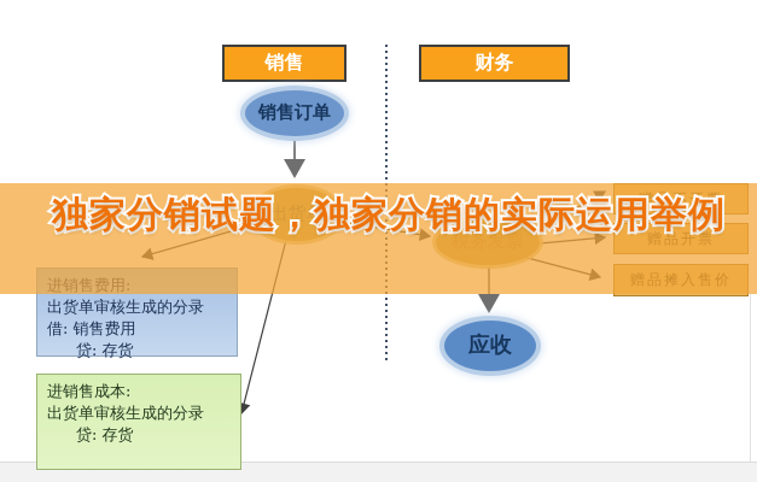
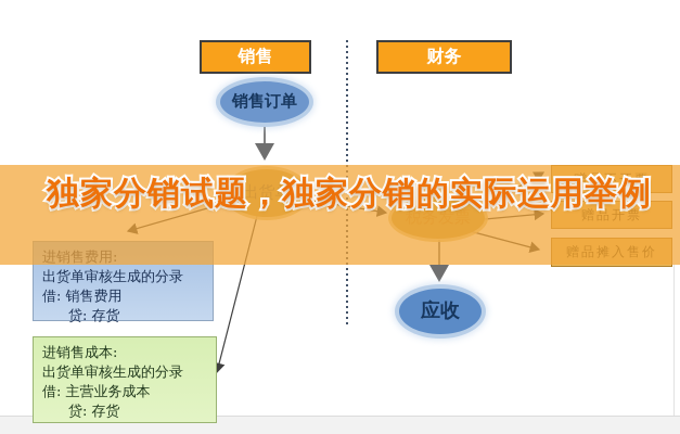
  销售
  财务
  销售订单
  出货单
  税务发票
  应收
  进销售费用:
  出货单审核生成的分录
  借: 销售费用
  贷: 存货
  进销售成本:
  出货单审核生成的分录
+ 借: 主营业务成本
  贷: 存货
  赠品不开票
  赠品开票
  赠品摊入售价
  独家分销试题，独家分销的实际运用举例
